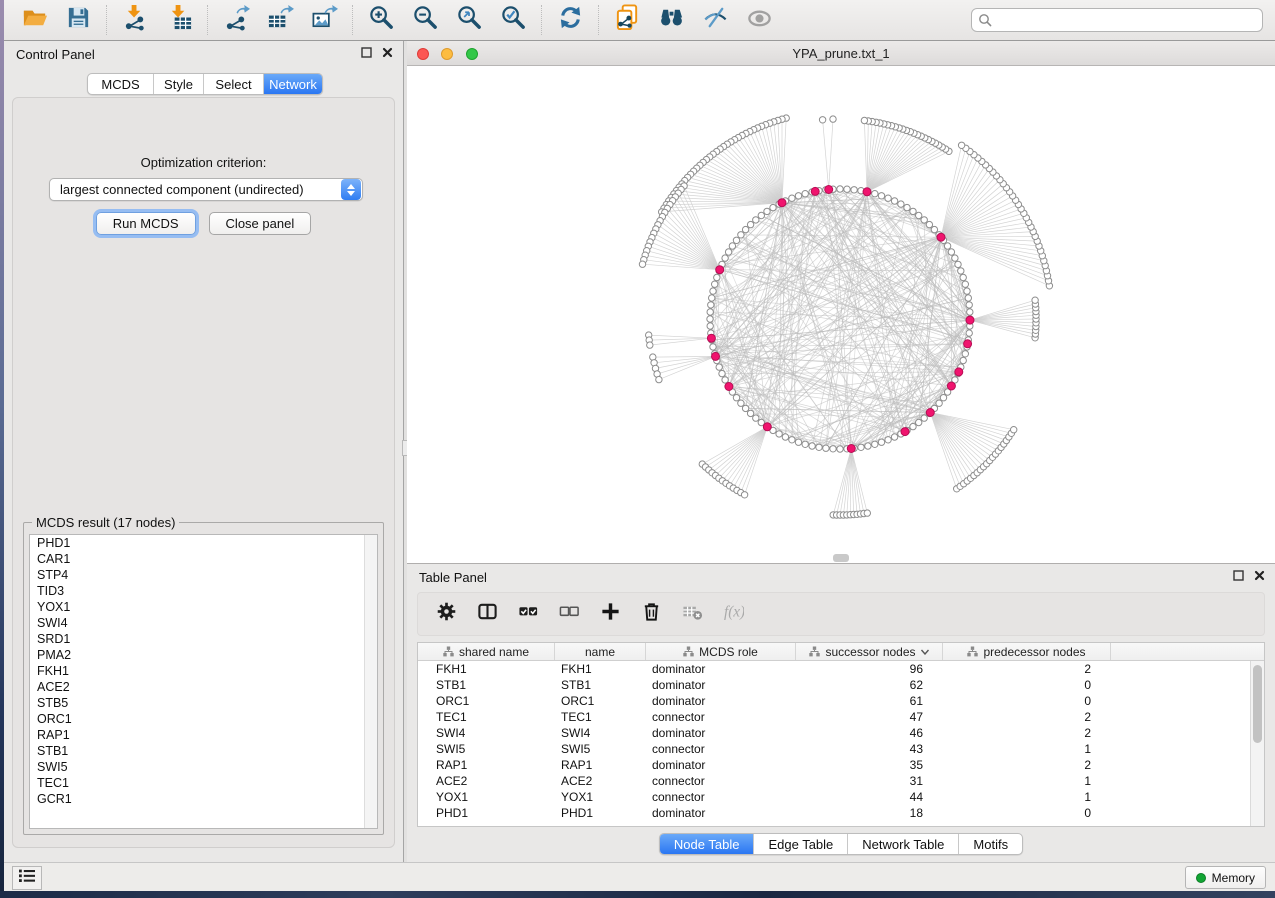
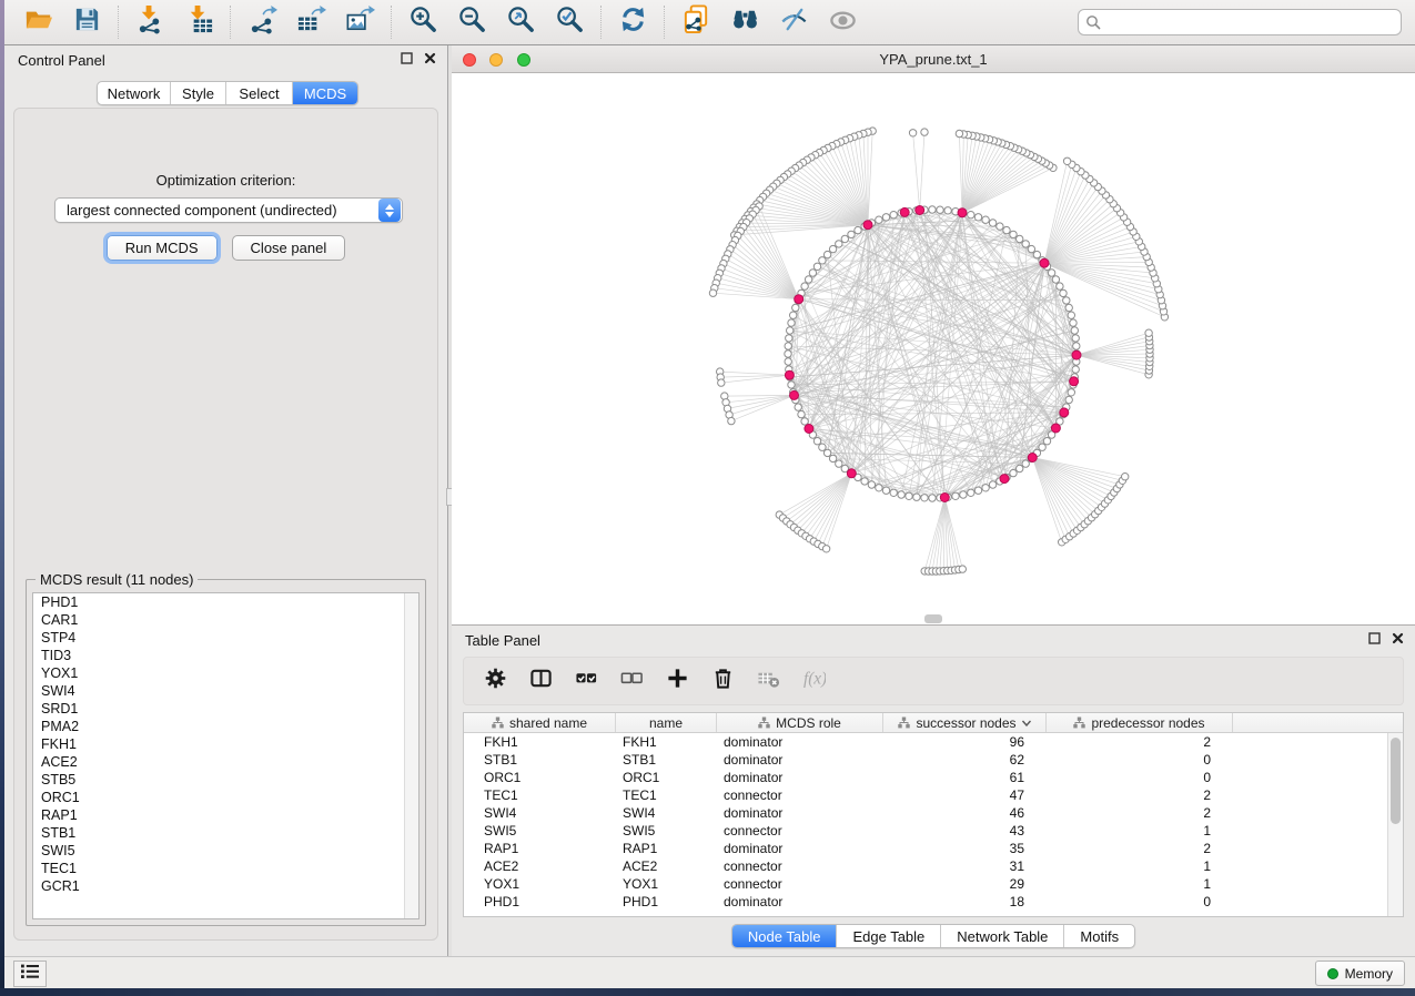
  Control Panel
  Optimization criterion:
  largest connected component (undirected)
  Run MCDS
  Close panel
- MCDS result (17 nodes)
+ MCDS result (11 nodes)
  PHD1
  CAR1
  STP4
  TID3
  YOX1
  SWI4
  SRD1
  PMA2
  FKH1
  ACE2
  STB5
  ORC1
  RAP1
  STB1
  SWI5
  TEC1
  GCR1
- MCDS
+ Network
  Style
  Select
- Network
+ MCDS
  YPA_prune.txt_1
  Table Panel
  f(x)
  shared name
  name
  MCDS role
  successor nodes
  predecessor nodes
  FKH1
  FKH1
  dominator
  96
  2
  STB1
  STB1
  dominator
  62
  0
  ORC1
  ORC1
  dominator
  61
  0
  TEC1
  TEC1
  connector
  47
  2
  SWI4
  SWI4
  dominator
  46
  2
  SWI5
  SWI5
  connector
  43
  1
  RAP1
  RAP1
  dominator
  35
  2
  ACE2
  ACE2
  connector
  31
  1
  YOX1
  YOX1
  connector
- 44
+ 29
  1
  PHD1
  PHD1
  dominator
  18
  0
  Node Table
  Edge Table
  Network Table
  Motifs
  Memory
